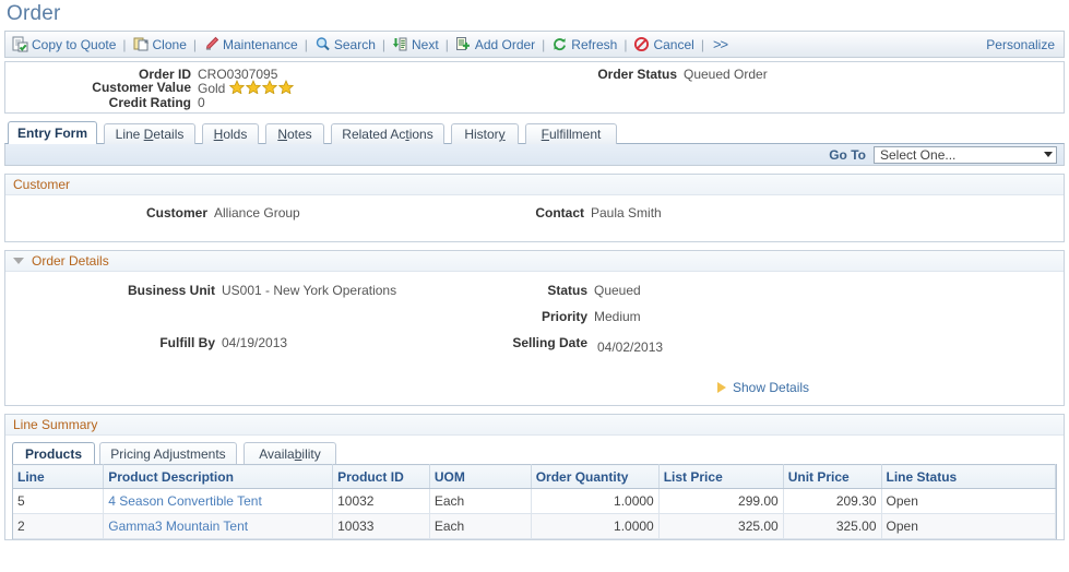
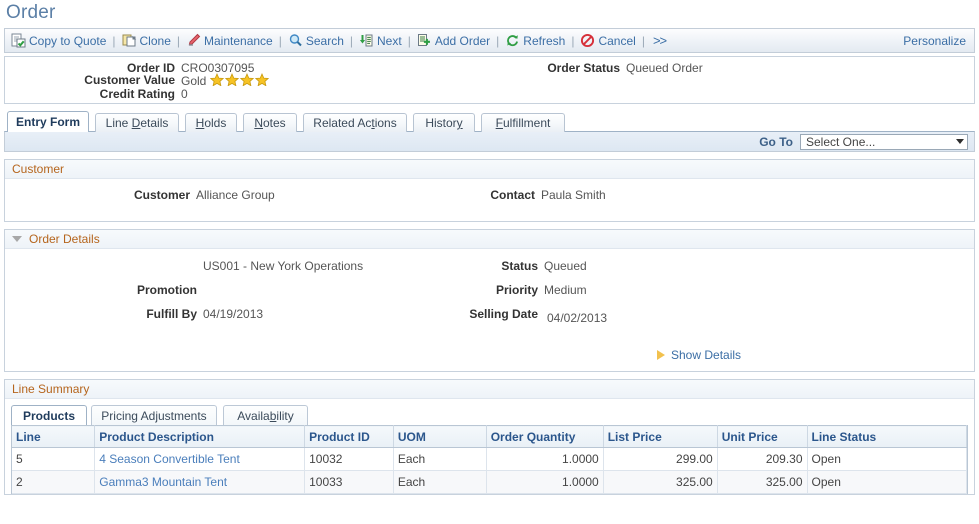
  Order
  Copy to Quote
  |
  Clone
  |
  Maintenance
  |
  Search
  |
  Next
  |
  Add Order
  |
  Refresh
  |
  Cancel
  |
  >>
  Personalize
  Order ID
  CRO0307095
  Customer Value
  Gold
  Credit Rating
  0
  Order Status
  Queued Order
  Entry Form
  Line Details
  Holds
  Notes
  Related Actions
  History
  Fulfillment
  Go To
  Select One...
  Customer
  Customer
  Alliance Group
  Contact
  Paula Smith
  Order Details
- Business Unit
  US001 - New York Operations
+ Promotion
  Fulfill By
  04/19/2013
  Status
  Queued
  Priority
  Medium
  Selling Date
  04/02/2013
  Show Details
  Line Summary
  Products
  Pricing Adjustments
  Availability
  Line	Product Description	Product ID	UOM	Order Quantity	List Price	Unit Price	Line Status
  5	4 Season Convertible Tent	10032	Each	1.0000	299.00	209.30	Open
  2	Gamma3 Mountain Tent	10033	Each	1.0000	325.00	325.00	Open
